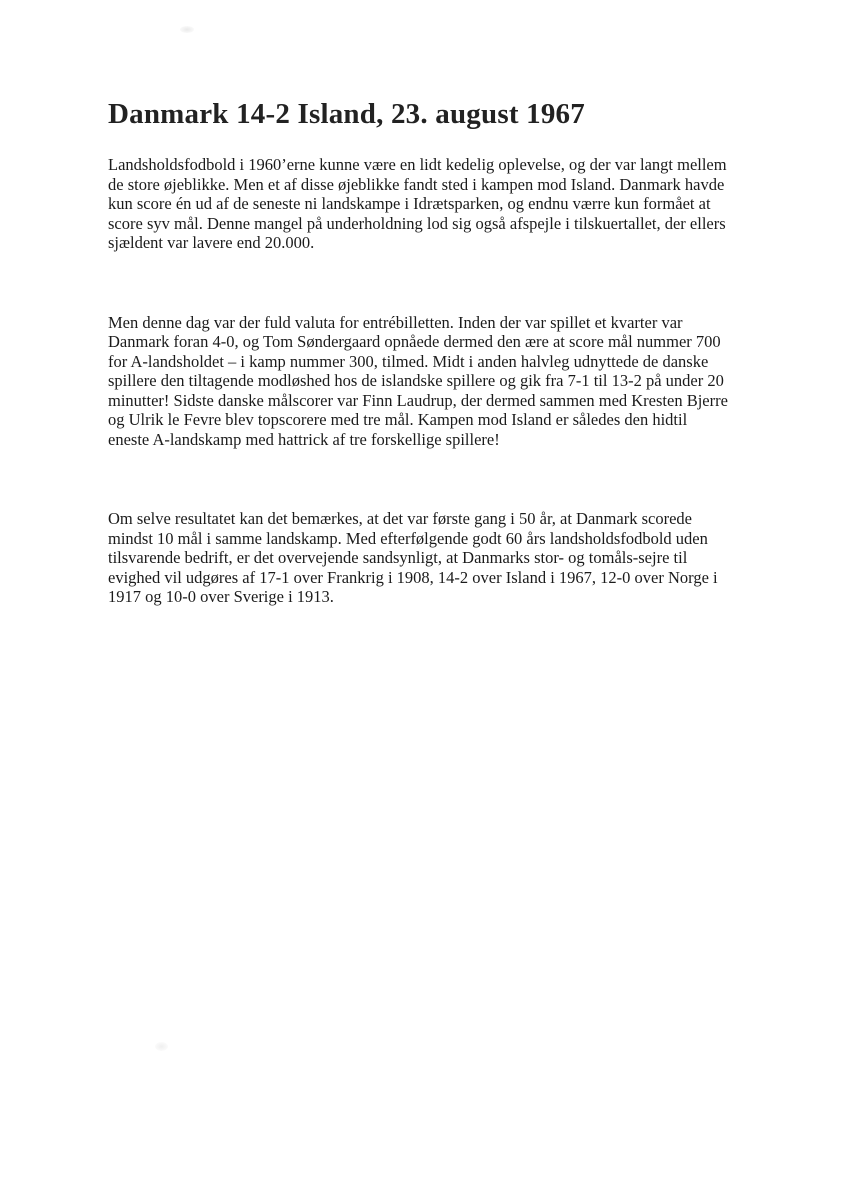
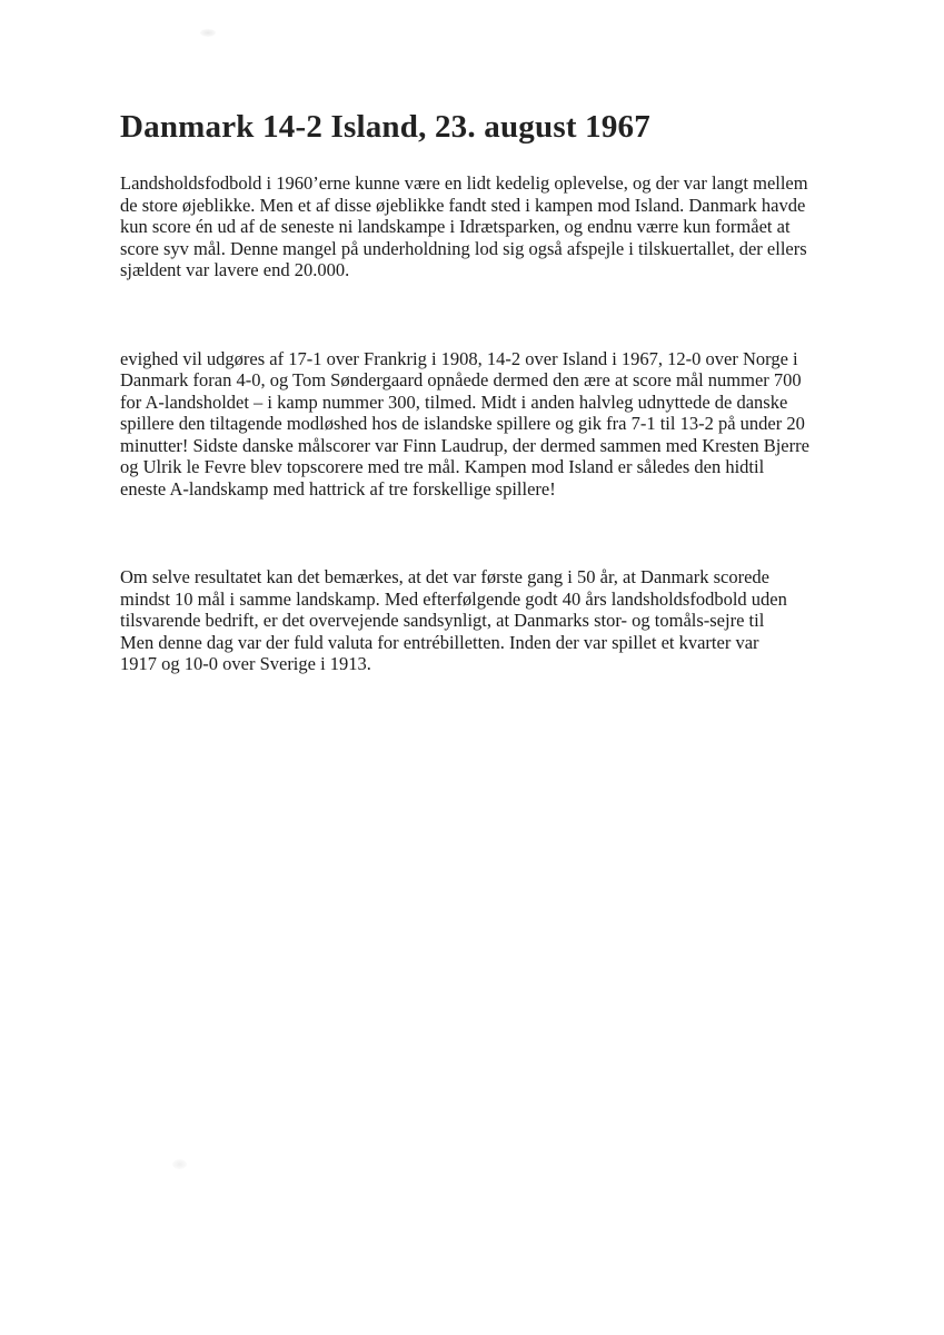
  Danmark 14-2 Island, 23. august 1967
  Landsholdsfodbold i 1960’erne kunne være en lidt kedelig oplevelse, og der var langt mellem
  de store øjeblikke. Men et af disse øjeblikke fandt sted i kampen mod Island. Danmark havde
  kun score én ud af de seneste ni landskampe i Idrætsparken, og endnu værre kun formået at
  score syv mål. Denne mangel på underholdning lod sig også afspejle i tilskuertallet, der ellers
  sjældent var lavere end 20.000.
- Men denne dag var der fuld valuta for entrébilletten. Inden der var spillet et kvarter var
+ evighed vil udgøres af 17-1 over Frankrig i 1908, 14-2 over Island i 1967, 12-0 over Norge i
  Danmark foran 4-0, og Tom Søndergaard opnåede dermed den ære at score mål nummer 700
  for A-landsholdet – i kamp nummer 300, tilmed. Midt i anden halvleg udnyttede de danske
  spillere den tiltagende modløshed hos de islandske spillere og gik fra 7-1 til 13-2 på under 20
  minutter! Sidste danske målscorer var Finn Laudrup, der dermed sammen med Kresten Bjerre
  og Ulrik le Fevre blev topscorere med tre mål. Kampen mod Island er således den hidtil
  eneste A-landskamp med hattrick af tre forskellige spillere!
  Om selve resultatet kan det bemærkes, at det var første gang i 50 år, at Danmark scorede
- mindst 10 mål i samme landskamp. Med efterfølgende godt 60 års landsholdsfodbold uden
+ mindst 10 mål i samme landskamp. Med efterfølgende godt 40 års landsholdsfodbold uden
  tilsvarende bedrift, er det overvejende sandsynligt, at Danmarks stor- og tomåls-sejre til
- evighed vil udgøres af 17-1 over Frankrig i 1908, 14-2 over Island i 1967, 12-0 over Norge i
+ Men denne dag var der fuld valuta for entrébilletten. Inden der var spillet et kvarter var
  1917 og 10-0 over Sverige i 1913.
